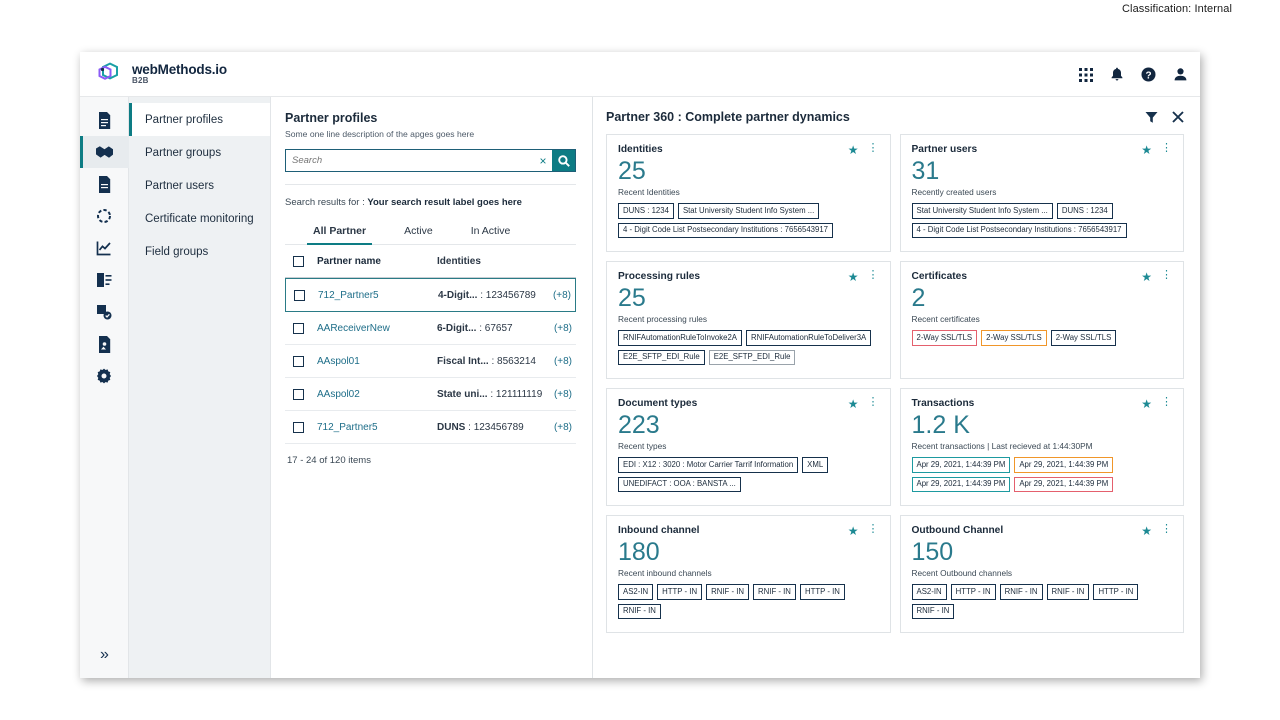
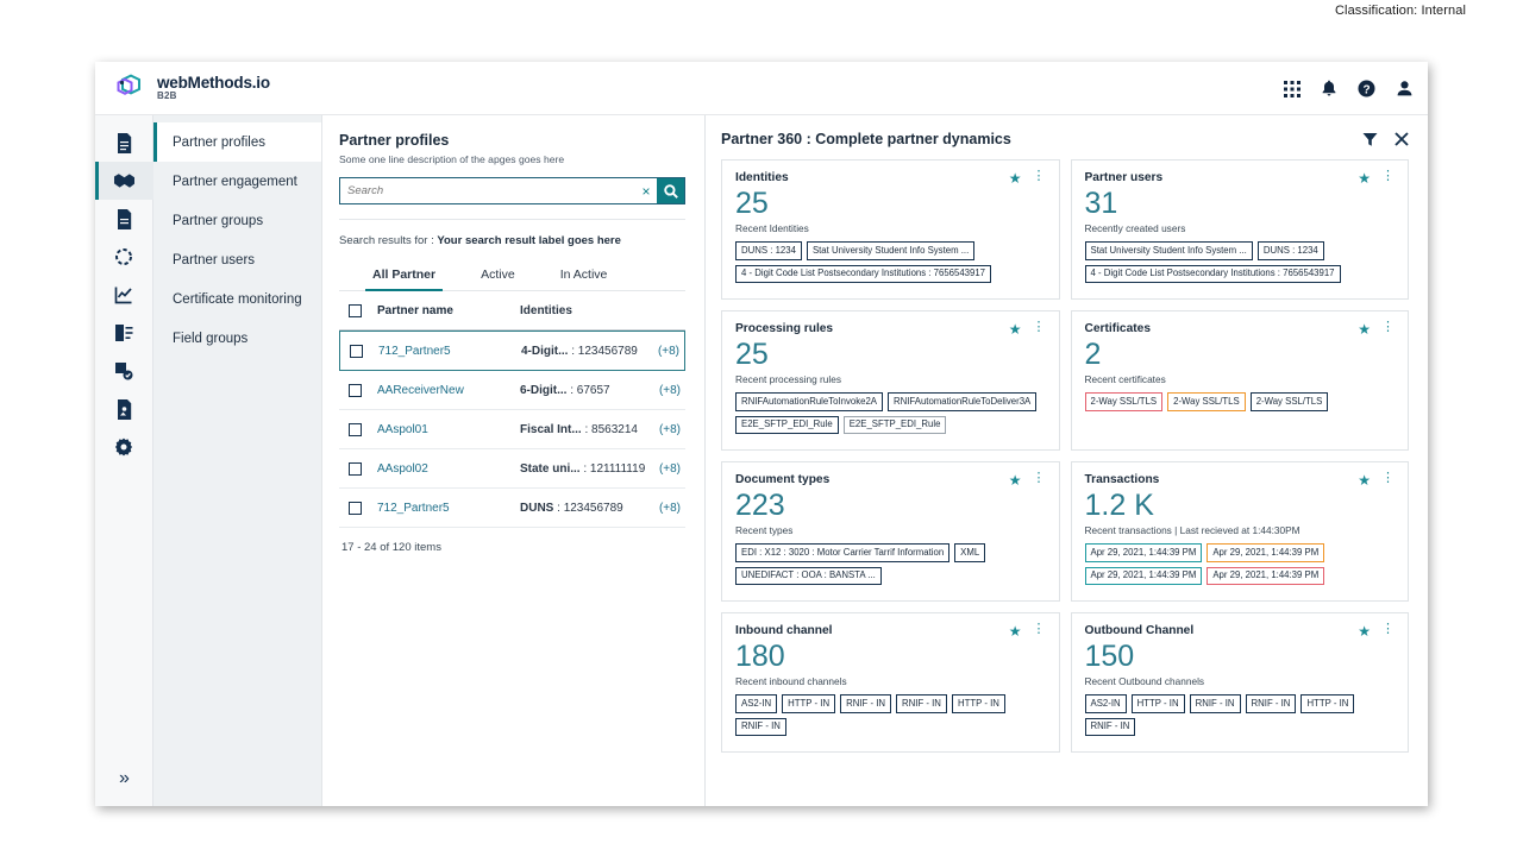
  Classification: Internal
  webMethods.io
  B2B
  ?
  »
  Partner profiles
+ Partner engagement
  Partner groups
  Partner users
  Certificate monitoring
  Field groups
  Partner profiles
  Some one line description of the apges goes here
  Search
  ×
  Search results for : Your search result label goes here
  All Partner
  Active
  In Active
  Partner name
  Identities
  712_Partner5
  4-Digit... : 123456789
  (+8)
  AAReceiverNew
  6-Digit... : 67657
  (+8)
  AAspol01
  Fiscal Int... : 8563214
  (+8)
  AAspol02
  State uni... : 121111119
  (+8)
  712_Partner5
  DUNS : 123456789
  (+8)
  17 - 24 of 120 items
  Partner 360 : Complete partner dynamics
  Identities
  ★
  ⋮
  25
  Recent Identities
  DUNS : 1234
  Stat University Student Info System ...
  4 - Digit Code List Postsecondary Institutions : 7656543917
  Partner users
  ★
  ⋮
  31
  Recently created users
  Stat University Student Info System ...
  DUNS : 1234
  4 - Digit Code List Postsecondary Institutions : 7656543917
  Processing rules
  ★
  ⋮
  25
  Recent processing rules
  RNIFAutomationRuleToInvoke2A
  RNIFAutomationRuleToDeliver3A
  E2E_SFTP_EDI_Rule
  E2E_SFTP_EDI_Rule
  Certificates
  ★
  ⋮
  2
  Recent certificates
  2-Way SSL/TLS
  2-Way SSL/TLS
  2-Way SSL/TLS
  Document types
  ★
  ⋮
  223
  Recent types
  EDI : X12 : 3020 : Motor Carrier Tarrif Information
  XML
  UNEDIFACT : OOA : BANSTA ...
  Transactions
  ★
  ⋮
  1.2 K
  Recent transactions | Last recieved at 1:44:30PM
  Apr 29, 2021, 1:44:39 PM
  Apr 29, 2021, 1:44:39 PM
  Apr 29, 2021, 1:44:39 PM
  Apr 29, 2021, 1:44:39 PM
  Inbound channel
  ★
  ⋮
  180
  Recent inbound channels
  AS2-IN
  HTTP - IN
  RNIF - IN
  RNIF - IN
  HTTP - IN
  RNIF - IN
  Outbound Channel
  ★
  ⋮
  150
  Recent Outbound channels
  AS2-IN
  HTTP - IN
  RNIF - IN
  RNIF - IN
  HTTP - IN
  RNIF - IN
